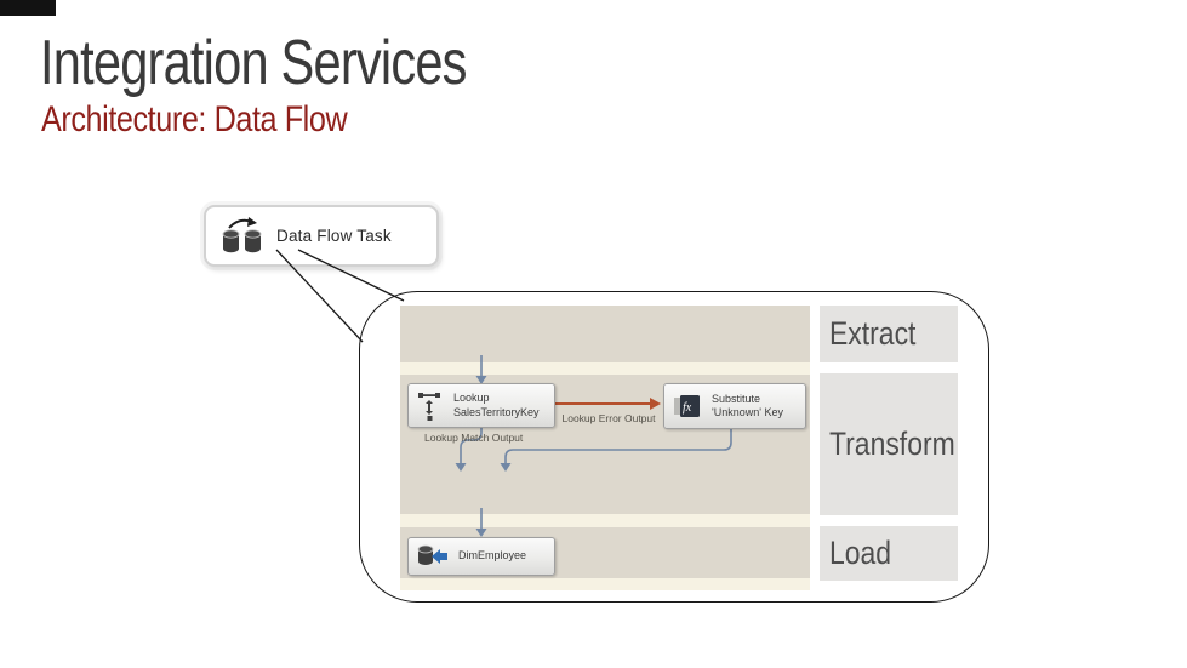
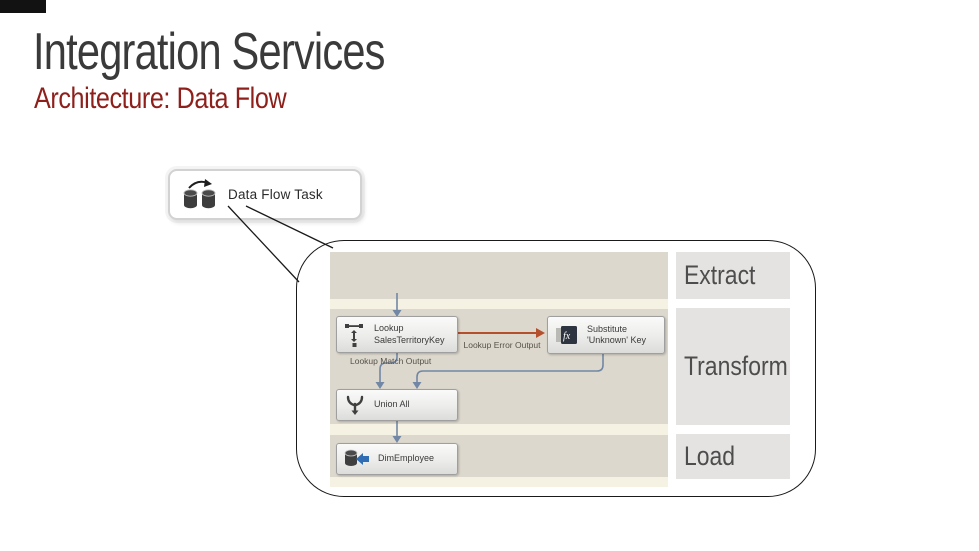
  Integration Services
  Architecture: Data Flow
  Data Flow Task
  Extract
  Transform
  Load
  Lookup Error Output
  Lookup Match Output
  Lookup
  SalesTerritoryKey
  fx
  Substitute
  'Unknown' Key
+ Union All
  DimEmployee
